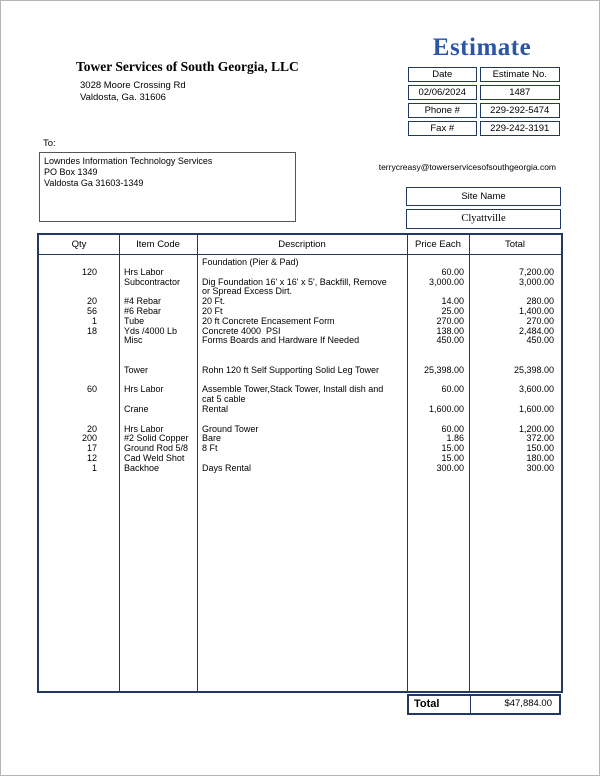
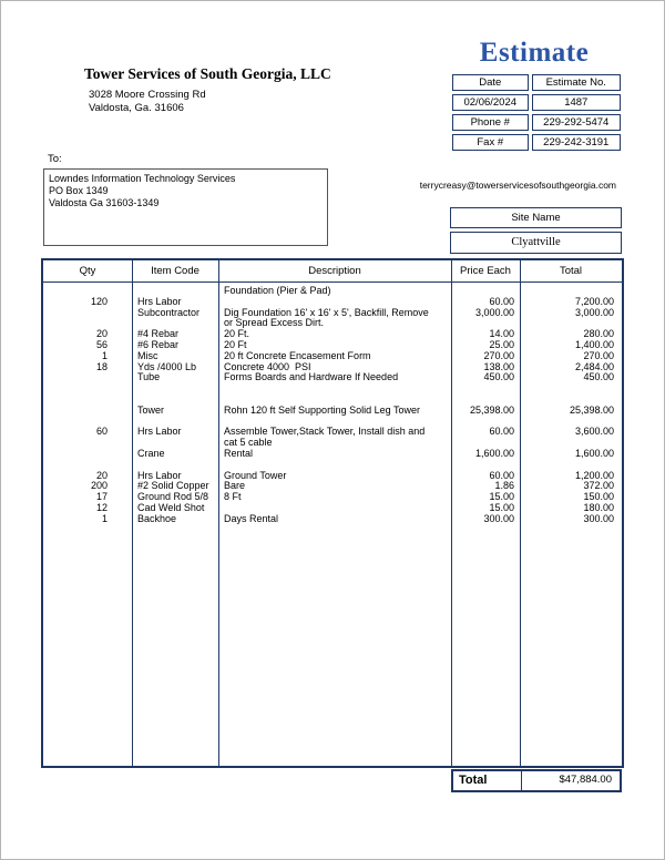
  Estimate
  Tower Services of South Georgia, LLC
  3028 Moore Crossing Rd
  Valdosta, Ga. 31606
  Date	Estimate No.
  02/06/2024	1487
  Phone #	229-292-5474
  Fax #	229-242-3191
  To:
  Lowndes Information Technology Services
  PO Box 1349
  Valdosta Ga 31603-1349
  terrycreasy@towerservicesofsouthgeorgia.com
  Site Name
  Clyattville
  Qty
  Item Code
  Description
  Price Each
  Total
  Foundation (Pier & Pad)
  120
  Hrs Labor
  60.00
  7,200.00
  Subcontractor
  Dig Foundation 16' x 16' x 5', Backfill, Remove or Spread Excess Dirt.
  3,000.00
  3,000.00
  20
  #4 Rebar
  20 Ft.
  14.00
  280.00
  56
  #6 Rebar
  20 Ft
  25.00
  1,400.00
  1
- Tube
+ Misc
  20 ft Concrete Encasement Form
  270.00
  270.00
  18
  Yds /4000 Lb
  Concrete 4000 PSI
  138.00
  2,484.00
- Misc
+ Tube
  Forms Boards and Hardware If Needed
  450.00
  450.00
  Tower
  Rohn 120 ft Self Supporting Solid Leg Tower
  25,398.00
  25,398.00
  60
  Hrs Labor
  Assemble Tower,Stack Tower, Install dish and cat 5 cable
  60.00
  3,600.00
  Crane
  Rental
  1,600.00
  1,600.00
  20
  Hrs Labor
  Ground Tower
  60.00
  1,200.00
  200
  #2 Solid Copper
  Bare
  1.86
  372.00
  17
  Ground Rod 5/8
  8 Ft
  15.00
  150.00
  12
  Cad Weld Shot
  15.00
  180.00
  1
  Backhoe
  Days Rental
  300.00
  300.00
  Total
  $47,884.00
